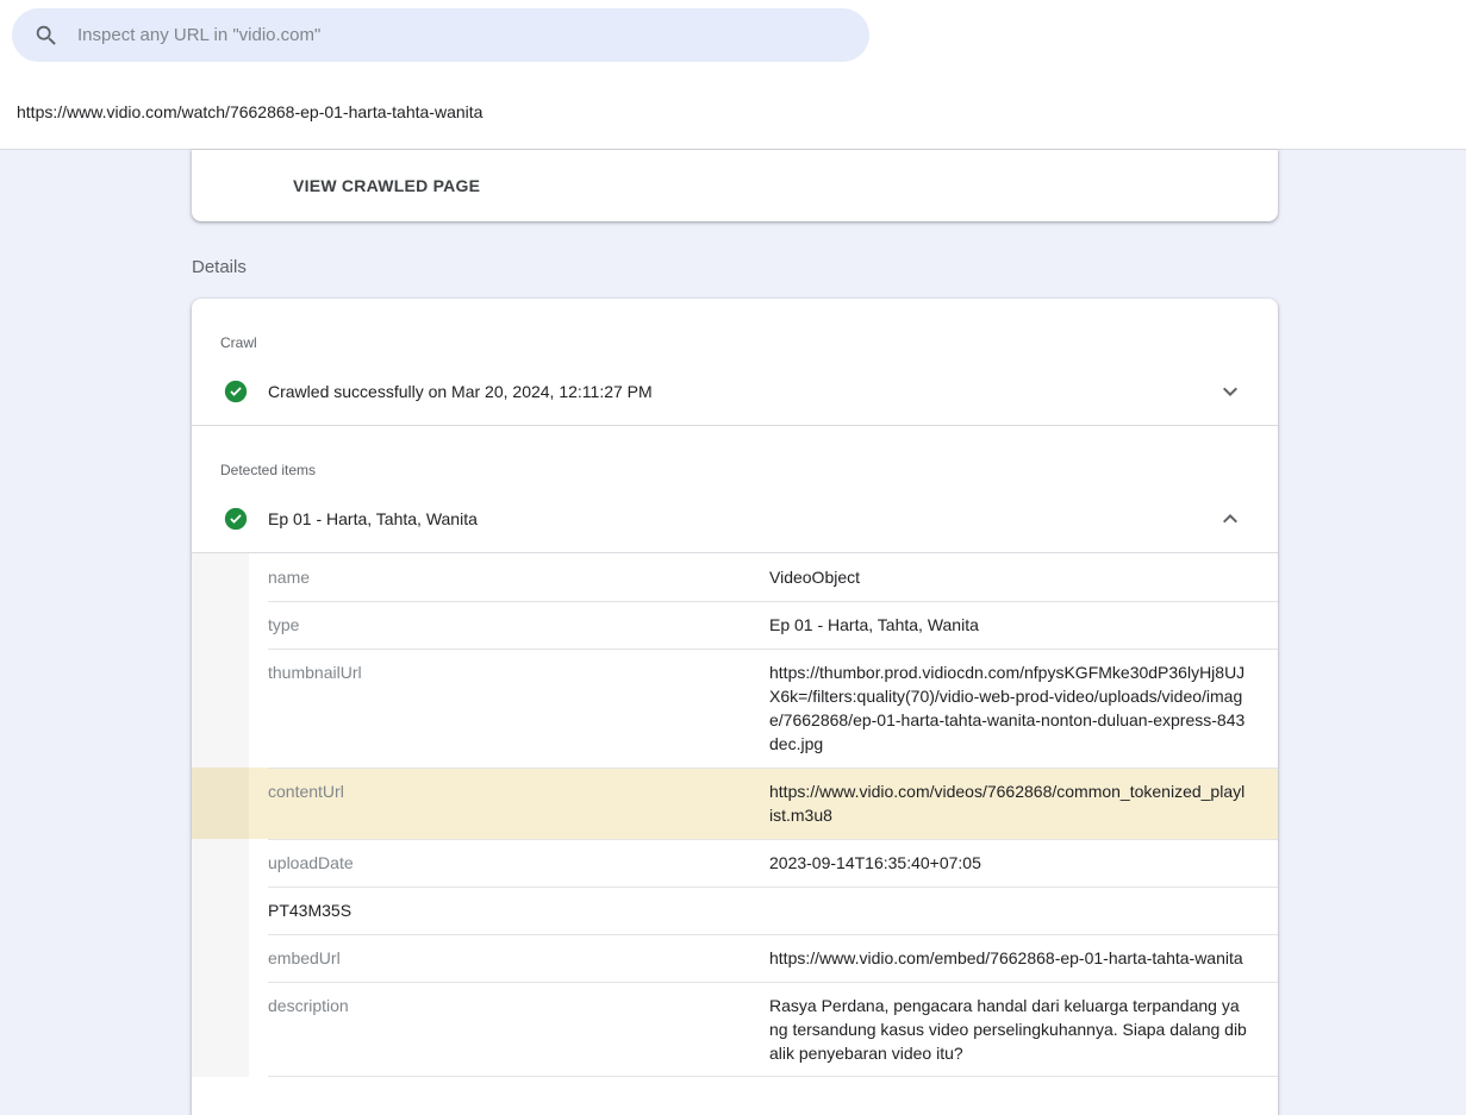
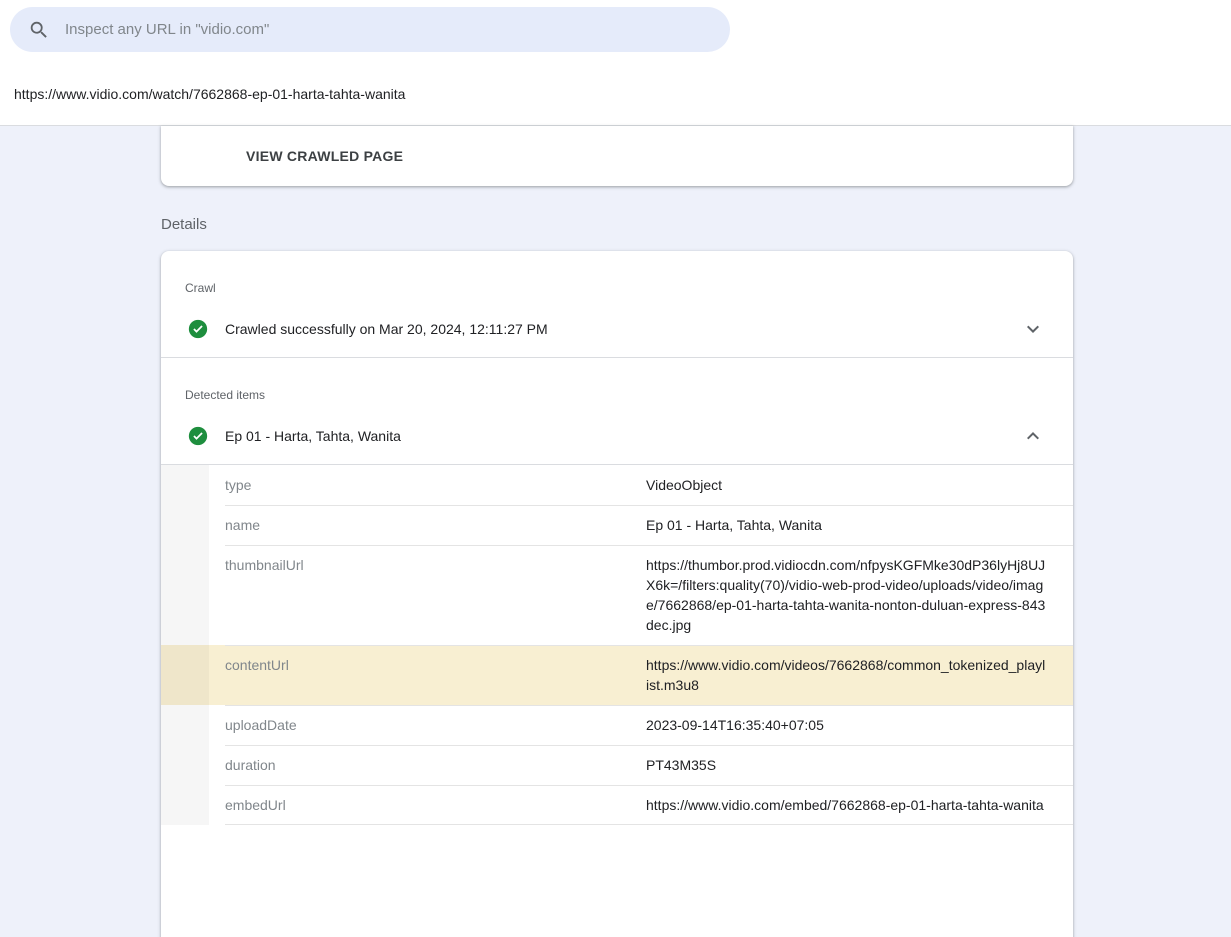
  Inspect any URL in "vidio.com"
  https://www.vidio.com/watch/7662868-ep-01-harta-tahta-wanita
  VIEW CRAWLED PAGE
  Details
  Crawl
  Crawled successfully on Mar 20, 2024, 12:11:27 PM
  Detected items
  Ep 01 - Harta, Tahta, Wanita
- name
+ type
  VideoObject
- type
+ name
  Ep 01 - Harta, Tahta, Wanita
  thumbnailUrl
  https://thumbor.prod.vidiocdn.com/nfpysKGFMke30dP36lyHj8UJX6k=/filters:quality(70)/vidio-web-prod-video/uploads/video/image/7662868/ep-01-harta-tahta-wanita-nonton-duluan-express-843dec.jpg
  contentUrl
  https://www.vidio.com/videos/7662868/common_tokenized_playlist.m3u8
  uploadDate
  2023-09-14T16:35:40+07:05
+ duration
  PT43M35S
  embedUrl
  https://www.vidio.com/embed/7662868-ep-01-harta-tahta-wanita
- description
- Rasya Perdana, pengacara handal dari keluarga terpandang yang tersandung kasus video perselingkuhannya. Siapa dalang dibalik penyebaran video itu?
